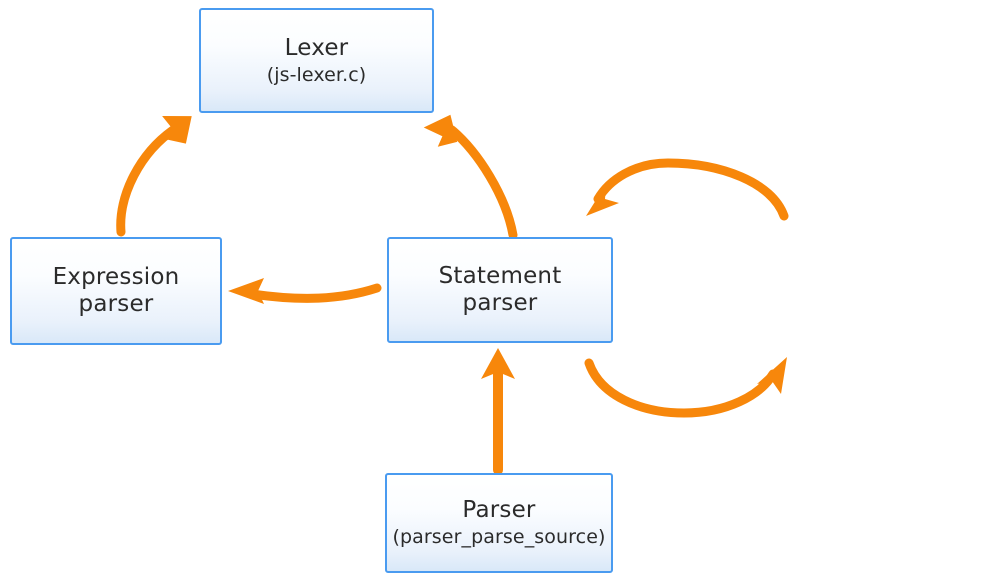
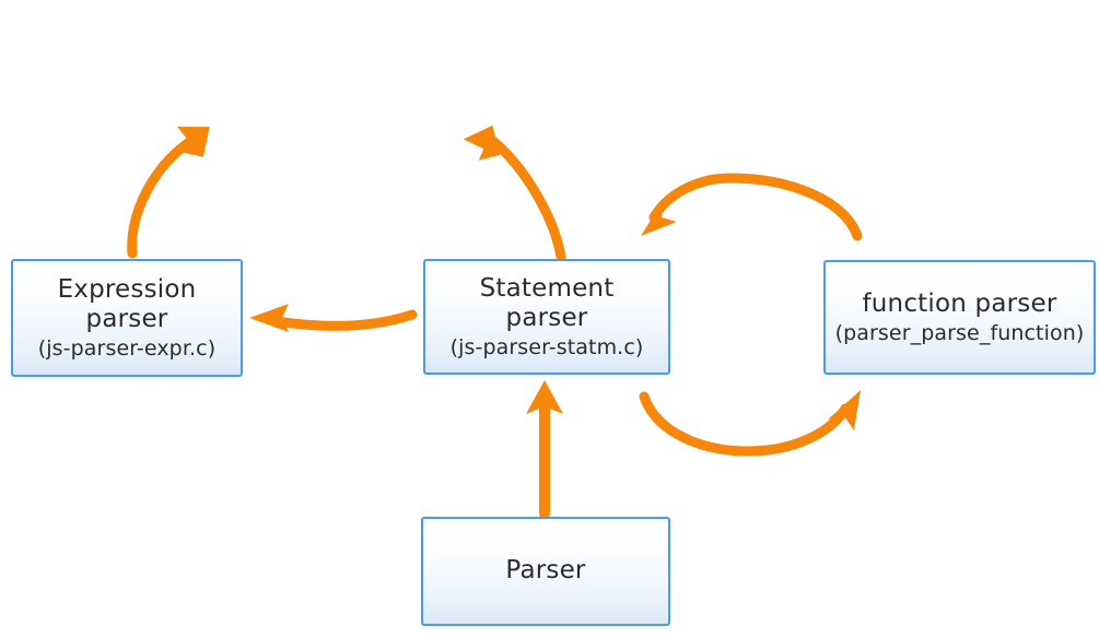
- Lexer
- (js-lexer.c)
  Expression
  parser
+ (js-parser-expr.c)
  Statement
  parser
+ (js-parser-statm.c)
+ function parser
+ (parser_parse_function)
  Parser
- (parser_parse_source)
